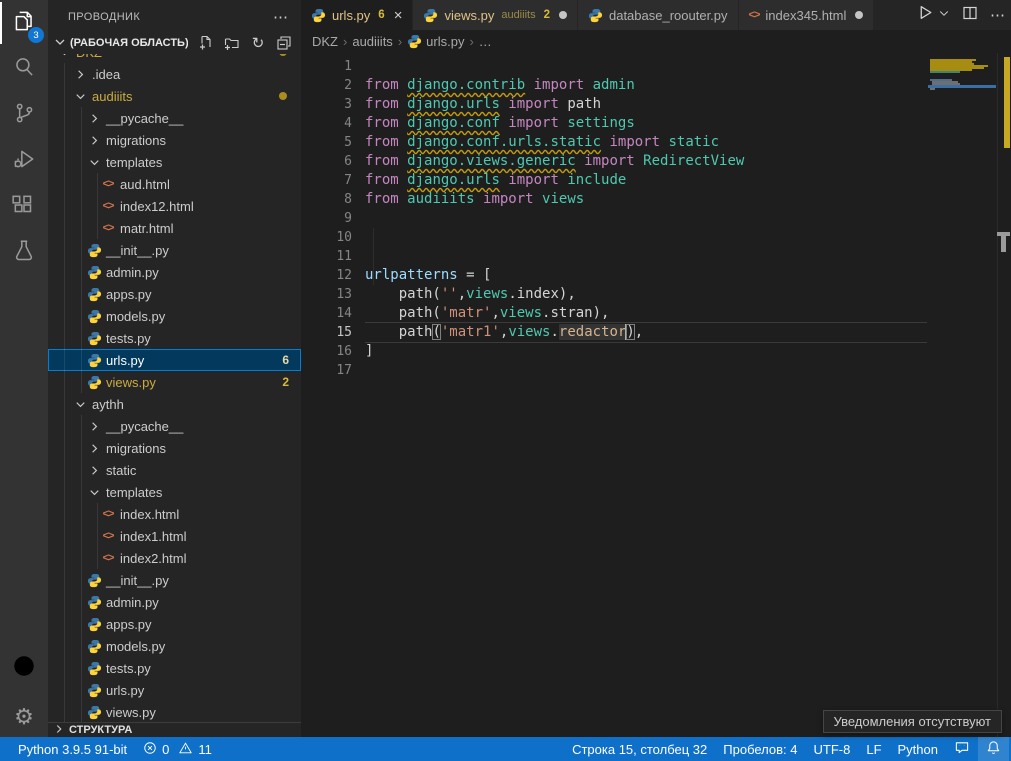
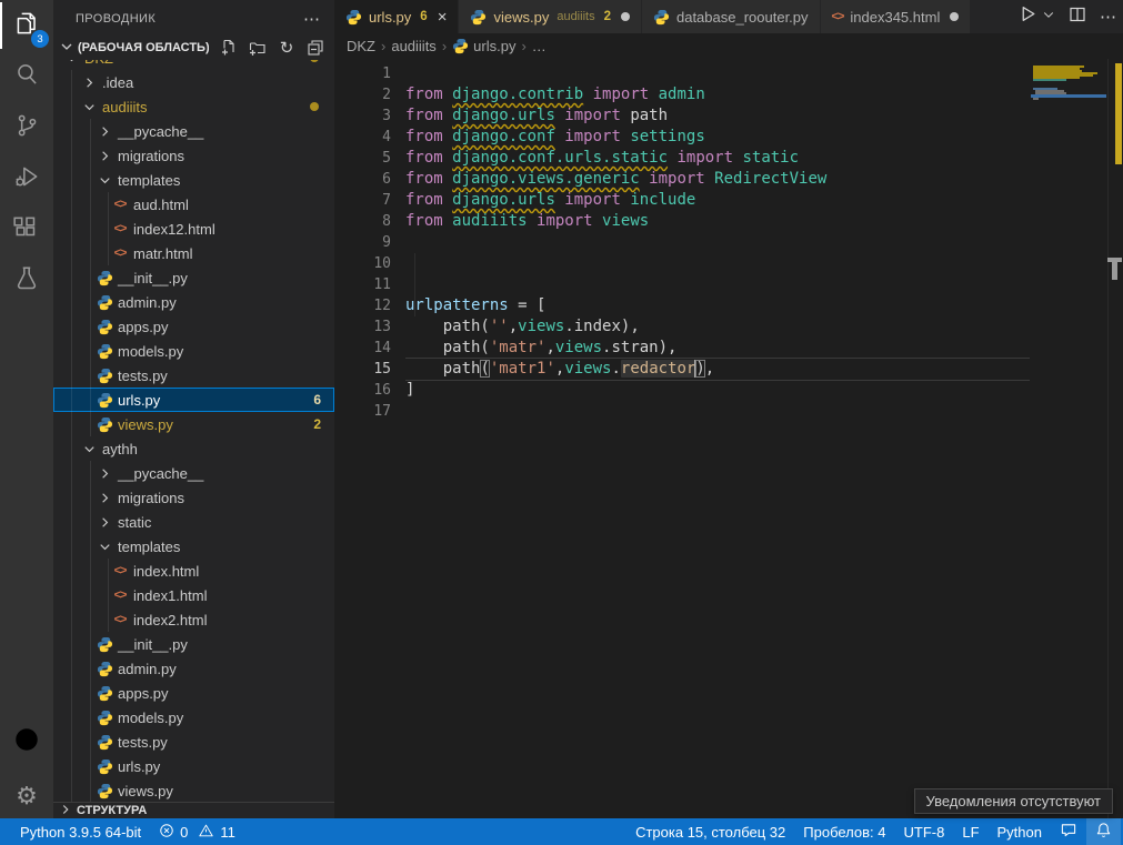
  3
  ⚙
  ПРОВОДНИК
  ⋯
  (РАБОЧАЯ ОБЛАСТЬ)
  ↻
  .idea
  audiiits
  __pycache__
  migrations
  templates
  <>
  aud.html
  <>
  index12.html
  <>
  matr.html
  __init__.py
  admin.py
  apps.py
  models.py
  tests.py
  urls.py
  6
  views.py
  2
  aythh
  __pycache__
  migrations
  static
  templates
  <>
  index.html
  <>
  index1.html
  <>
  index2.html
  __init__.py
  admin.py
  apps.py
  models.py
  tests.py
  urls.py
  views.py
  СТРУКТУРА
  urls.py
  6
  ×
  views.py
  audiiits
  2
  database_roouter.py
  <>
  index345.html
  ⋯
  DKZ
  ›
  audiiits
  ›
  urls.py
  ›
  …
  1
  2
  from django.contrib import admin
  3
  from django.urls import path
  4
  from django.conf import settings
  5
  from django.conf.urls.static import static
  6
  from django.views.generic import RedirectView
  7
  from django.urls import include
  8
  from audiiits import views
  9
  10
  11
  12
  urlpatterns = [
  13
  path('',views.index),
  14
  path('matr',views.stran),
  15
  path('matr1',views.redactor),
  16
  ]
  17
- Python 3.9.5 91-bit
+ Python 3.9.5 64-bit
  0
  11
  Строка 15, столбец 32
  Пробелов: 4
  UTF-8
  LF
  Python
  Уведомления отсутствуют
